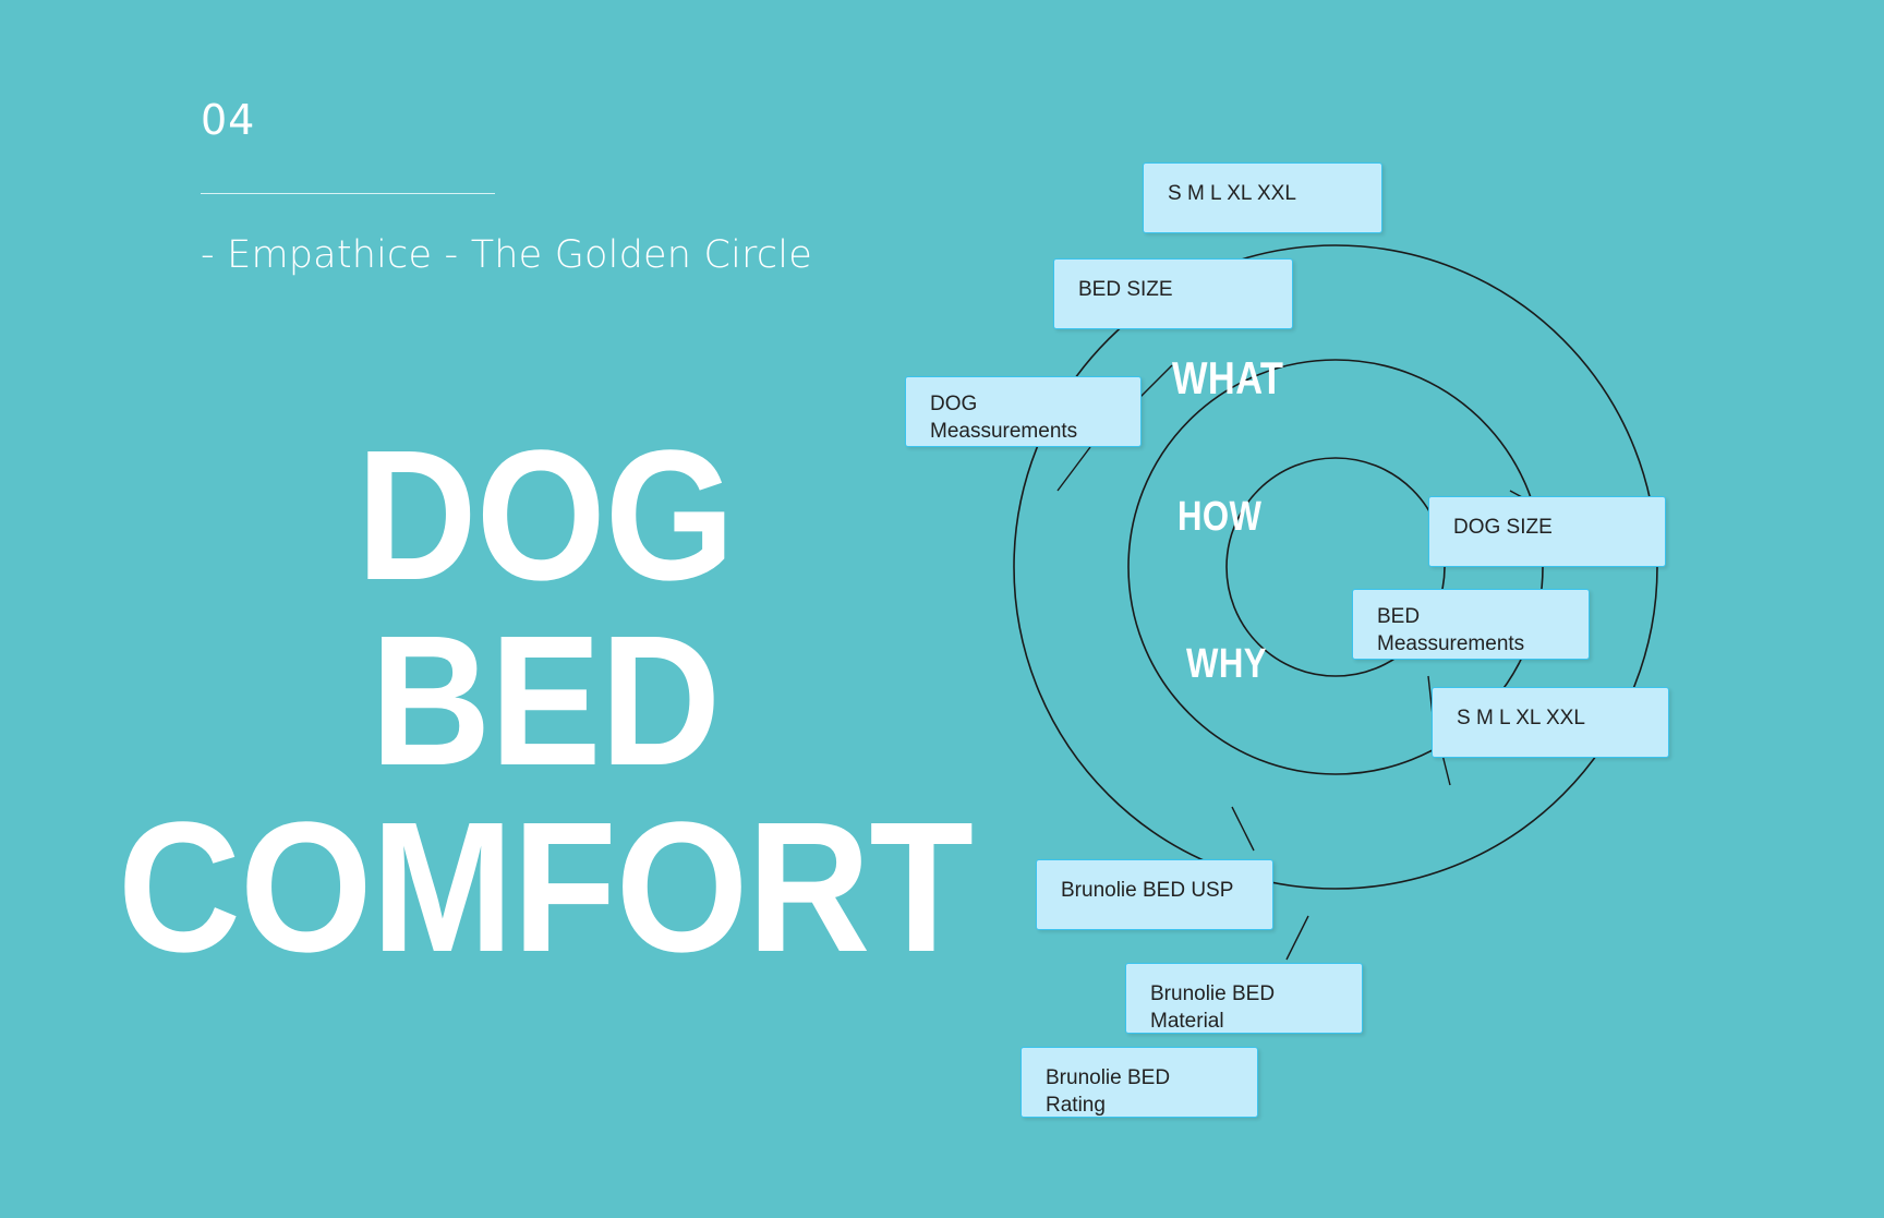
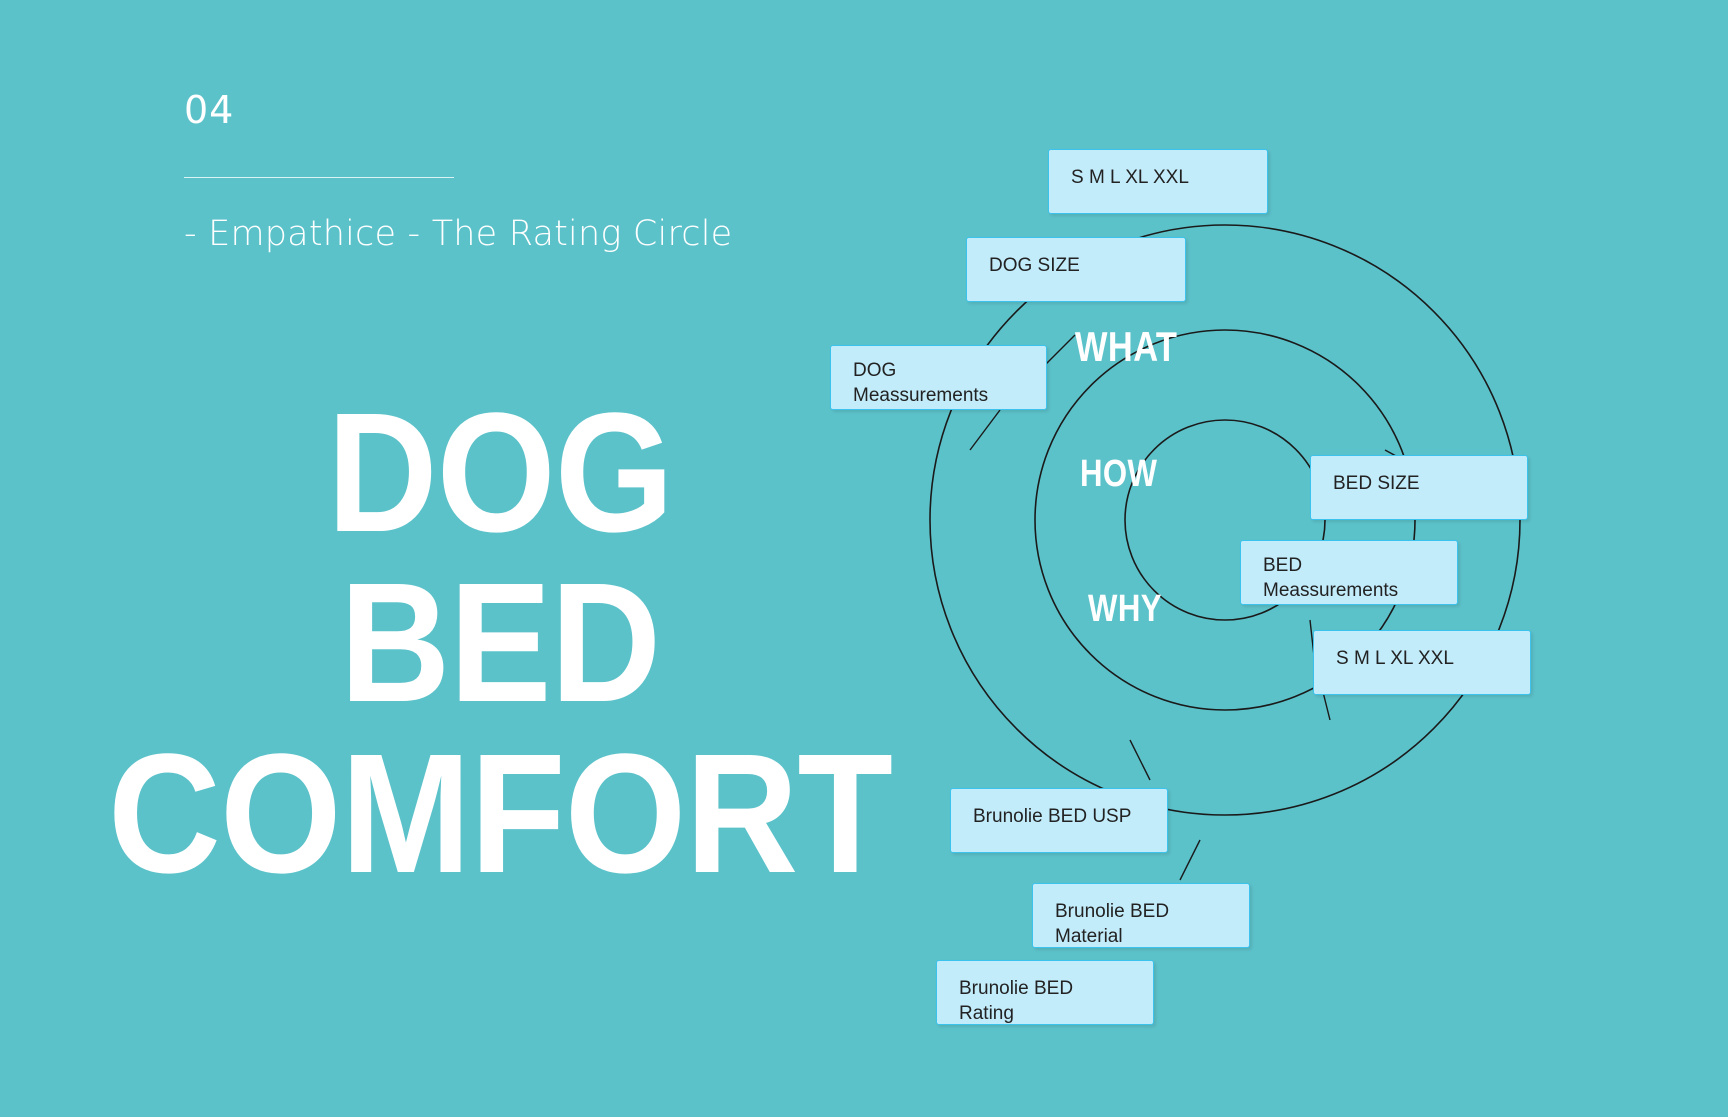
  04
- - Empathice - The Golden Circle
+ - Empathice - The Rating Circle
  DOG
  BED
  COMFORT
  WHAT
  HOW
  WHY
  S M L XL XXL
- BED SIZE
+ DOG SIZE
  DOG
  Meassurements
- DOG SIZE
+ BED SIZE
  BED
  Meassurements
  S M L XL XXL
  Brunolie BED USP
  Brunolie BED Material
  Brunolie BED Rating
